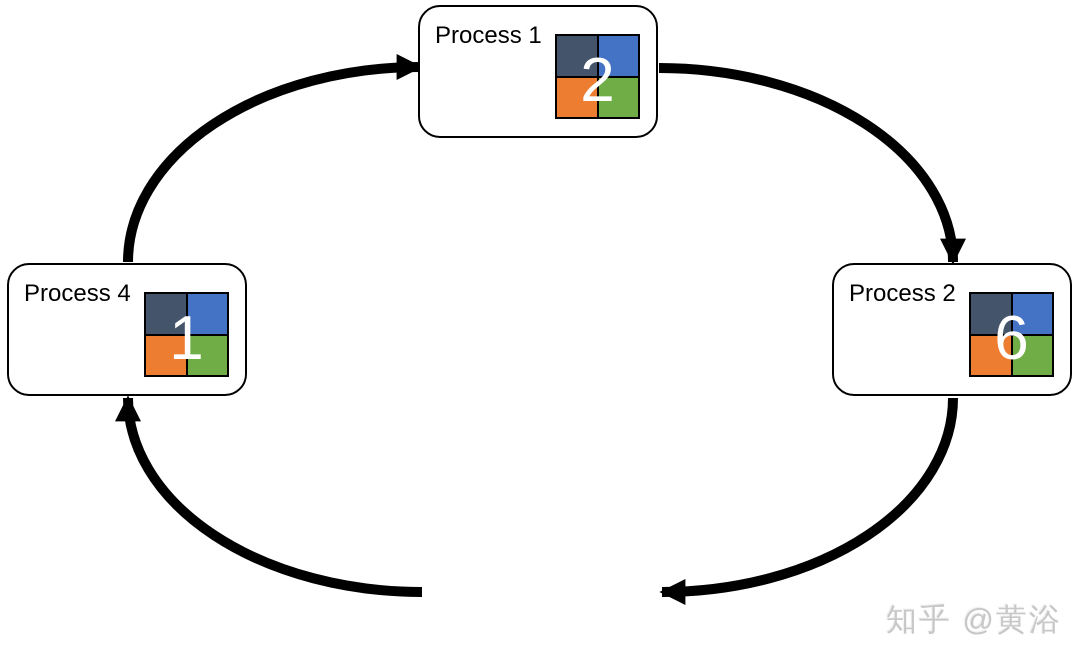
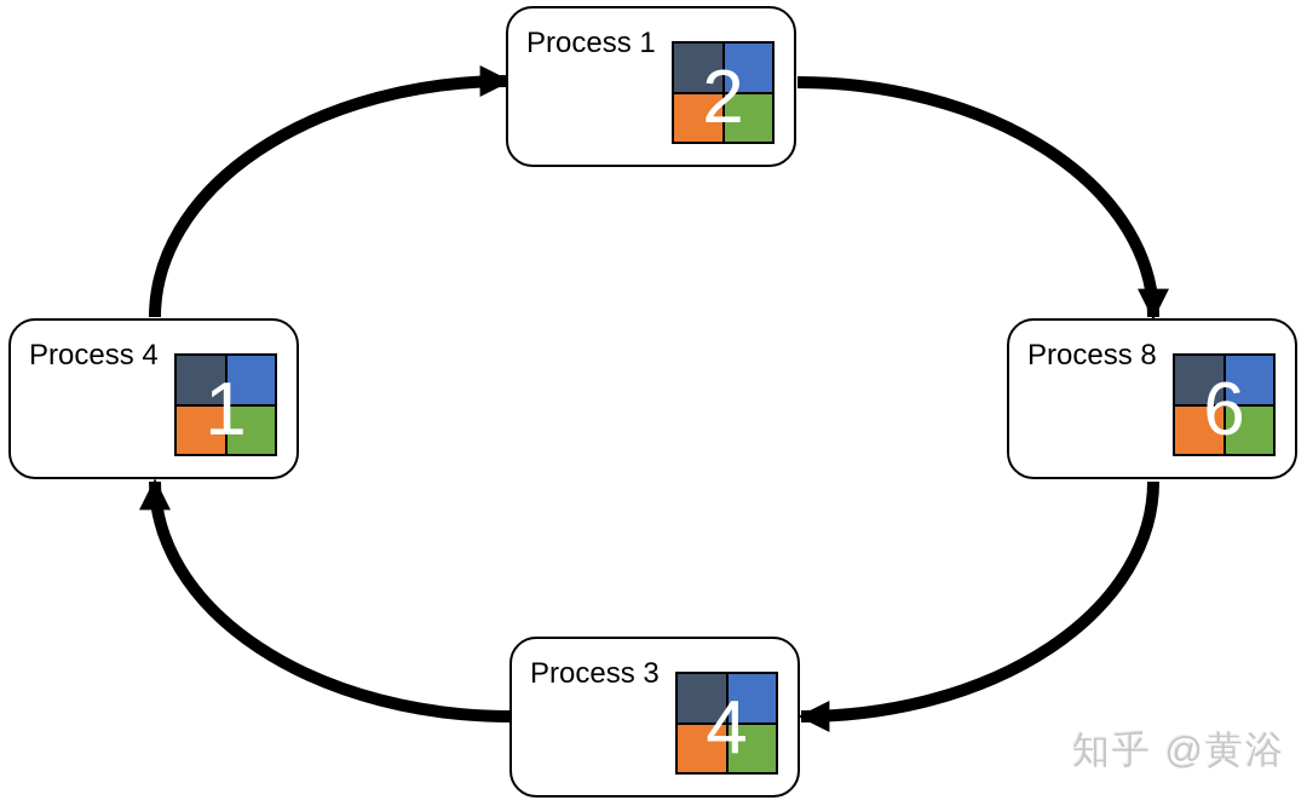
  Process 1
  2
- Process 2
+ Process 8
  6
+ Process 3
+ 4
  Process 4
  1
  知乎 @黄浴
